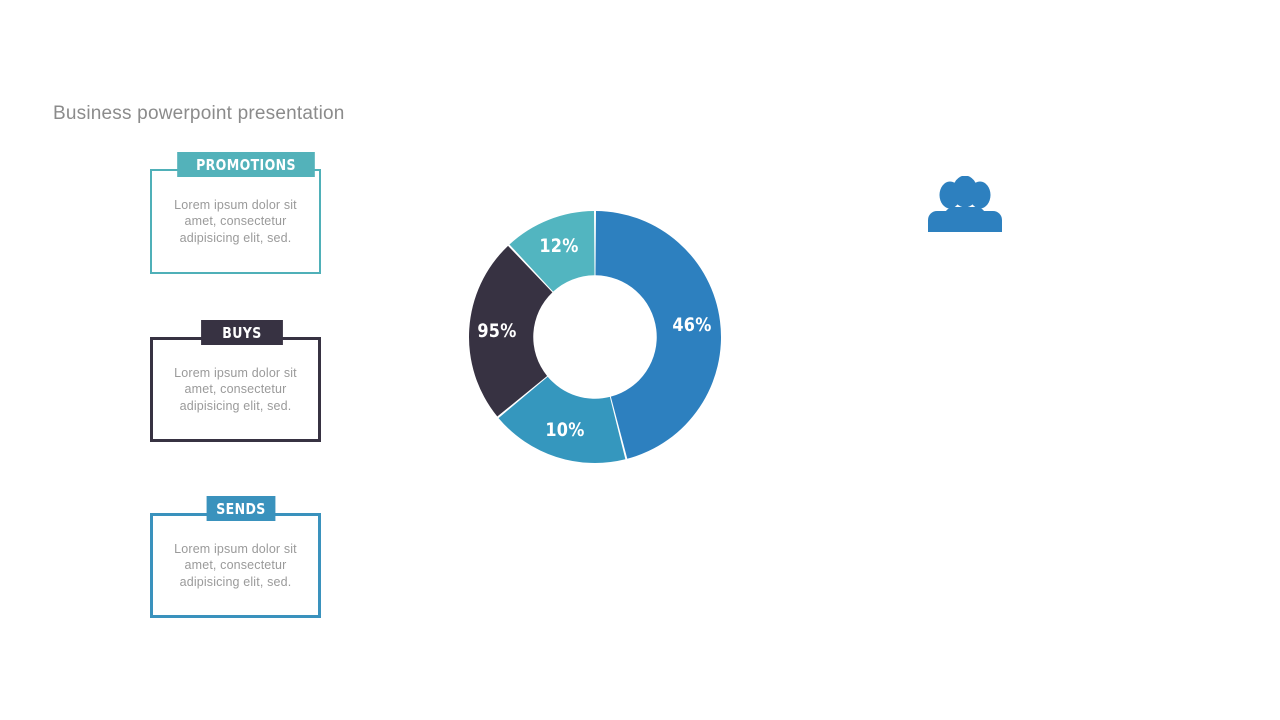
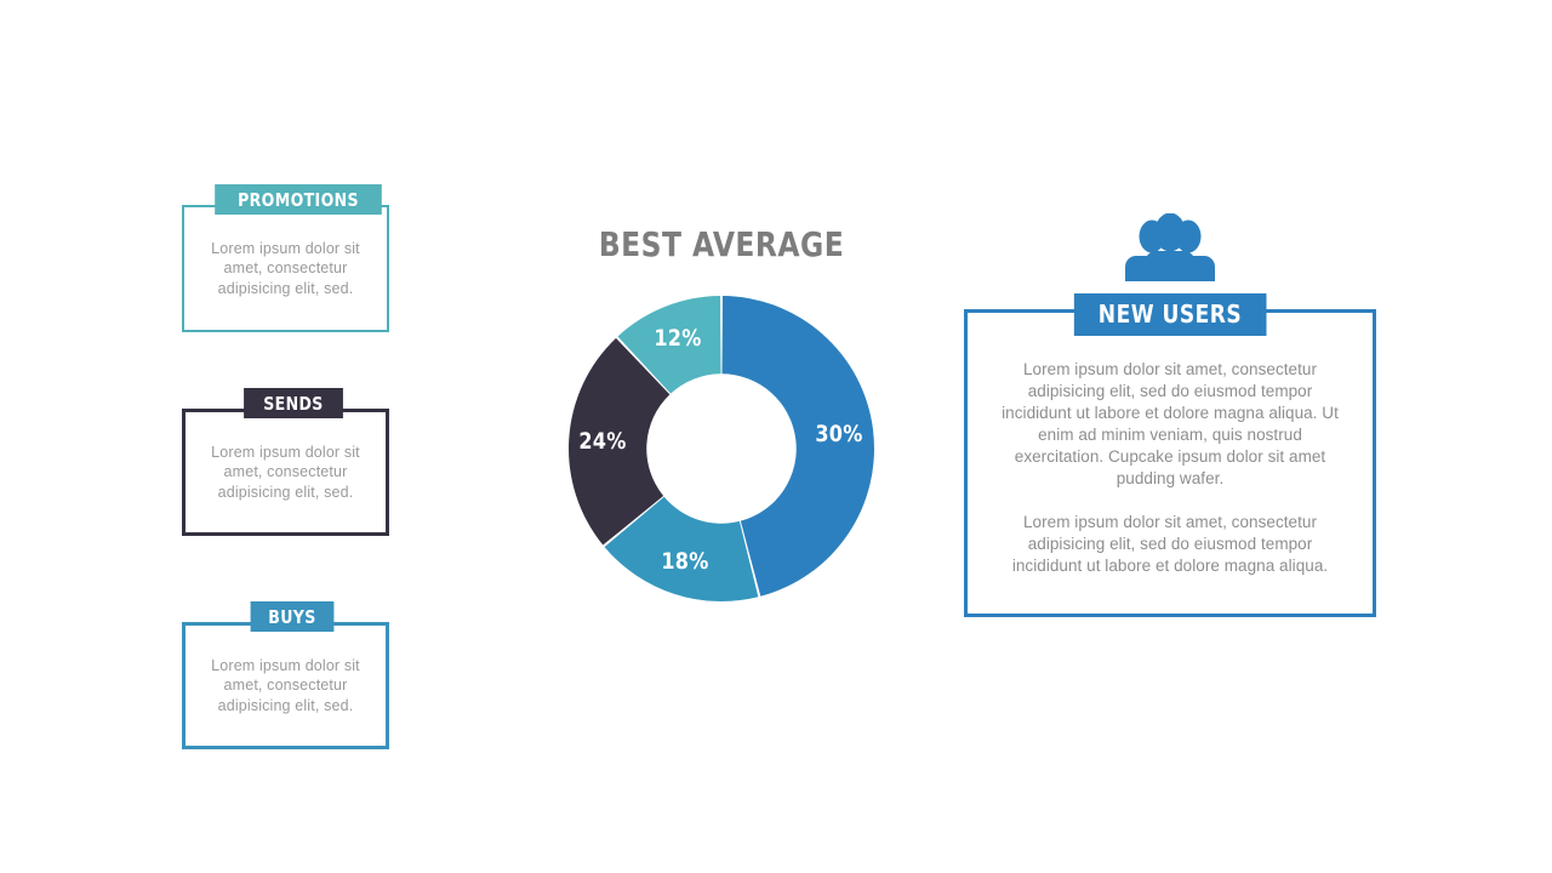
- Business powerpoint presentation
  Lorem ipsum dolor sit amet, consectetur adipisicing elit, sed.
  PROMOTIONS
  Lorem ipsum dolor sit amet, consectetur adipisicing elit, sed.
- BUYS
+ SENDS
  Lorem ipsum dolor sit amet, consectetur adipisicing elit, sed.
- SENDS
+ BUYS
+ BEST AVERAGE
- 46%
+ 30%
- 10%
+ 18%
- 95%
+ 24%
  12%
+ NEW USERS
+ Lorem ipsum dolor sit amet, consectetur adipisicing elit, sed do eiusmod tempor incididunt ut labore et dolore magna aliqua. Ut enim ad minim veniam, quis nostrud exercitation. Cupcake ipsum dolor sit amet pudding wafer.
+ Lorem ipsum dolor sit amet, consectetur adipisicing elit, sed do eiusmod tempor incididunt ut labore et dolore magna aliqua.
